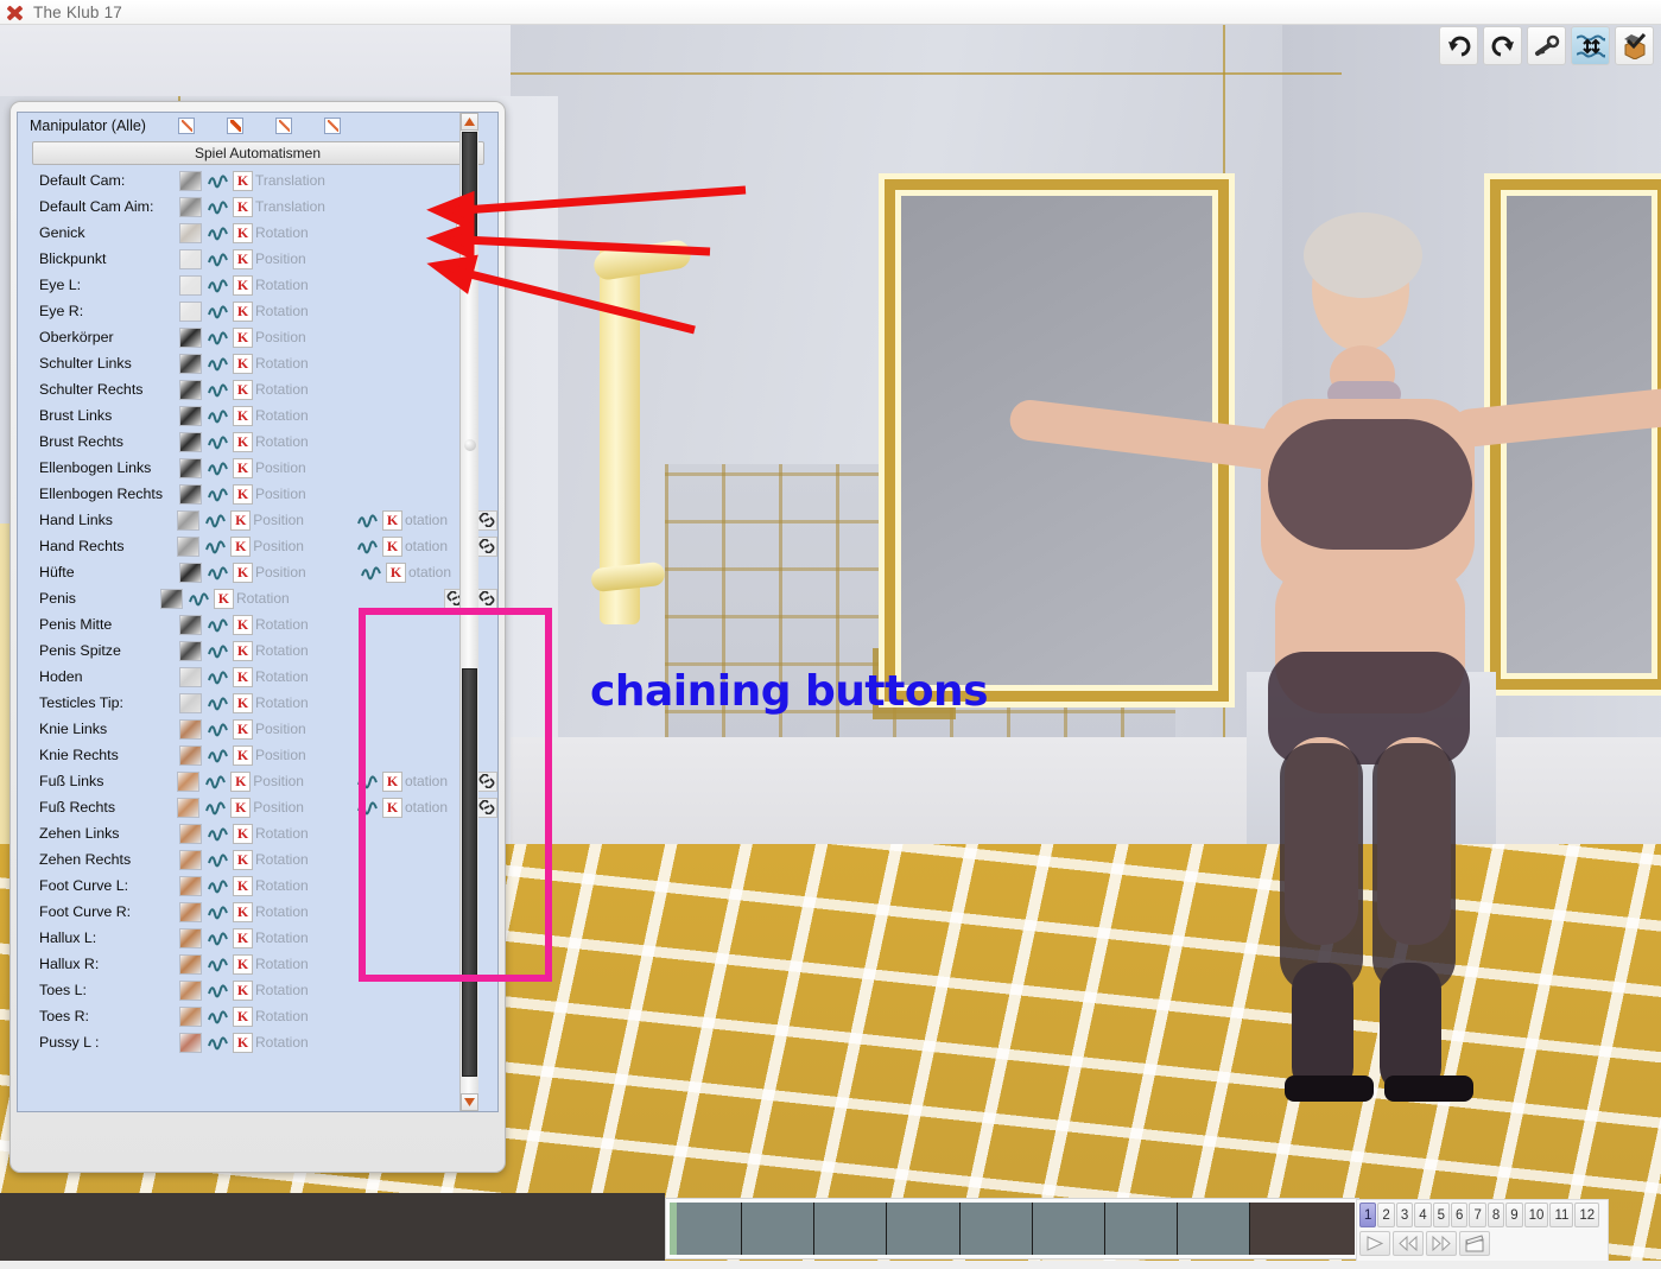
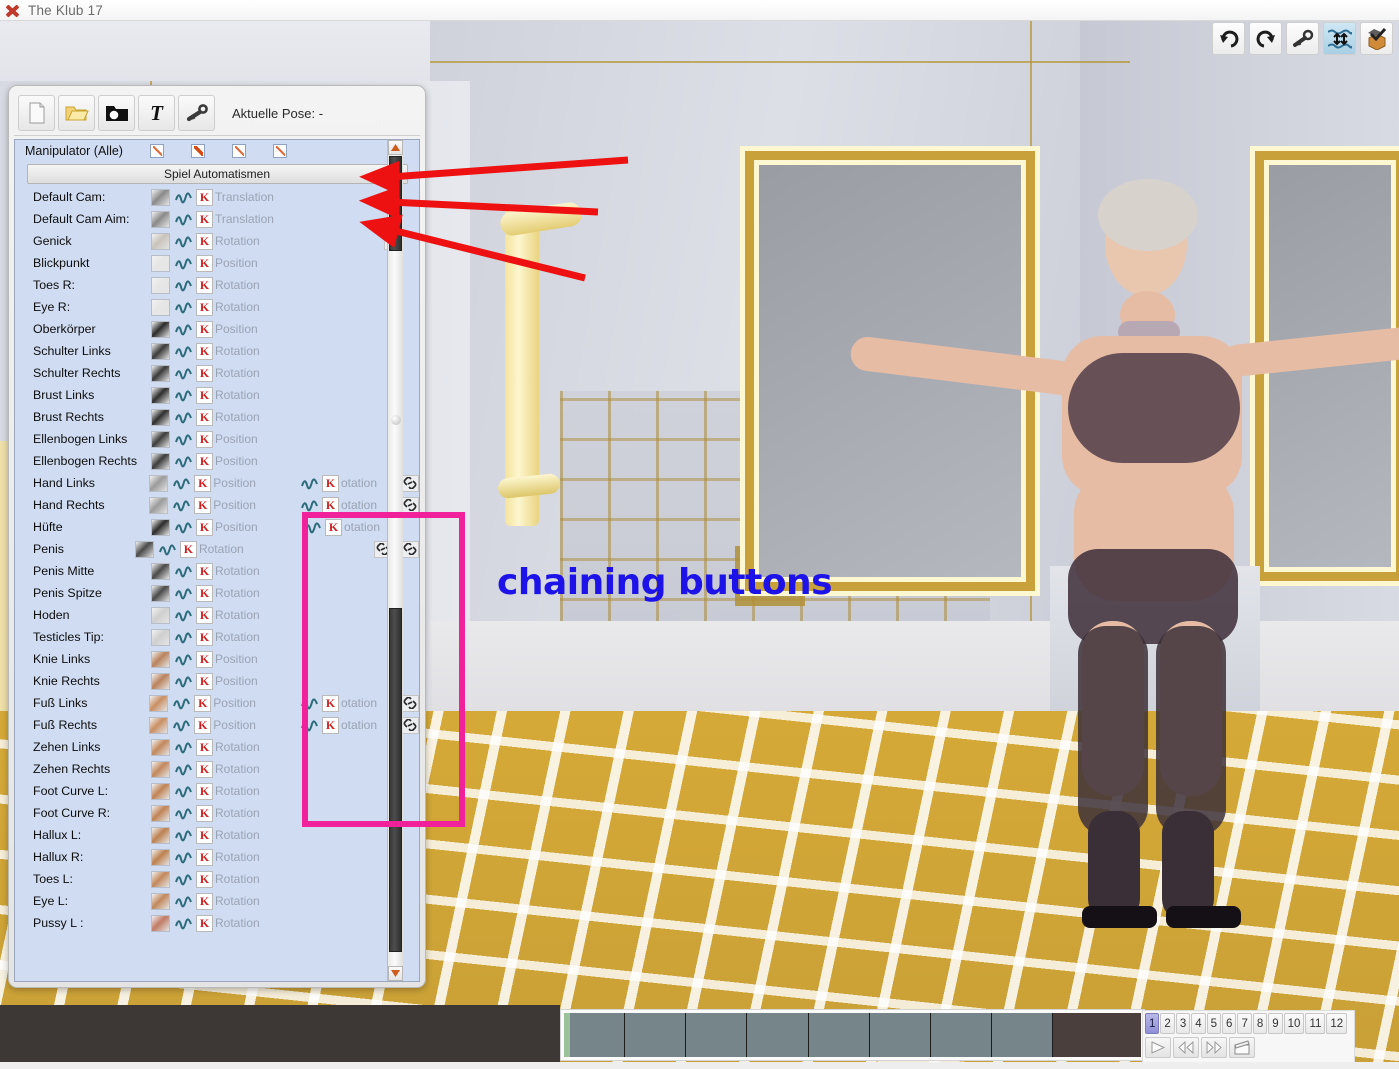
  The Klub 17
+ T
+ Aktuelle Pose: -
  Manipulator (Alle)
  Spiel Automatismen
  Default Cam:
  K
  Translation
  Default Cam Aim:
  K
  Translation
  Genick
  K
  Rotation
  Blickpunkt
  K
  Position
- Eye L:
+ Toes R:
  K
  Rotation
  Eye R:
  K
  Rotation
  Oberkörper
  K
  Position
  Schulter Links
  K
  Rotation
  Schulter Rechts
  K
  Rotation
  Brust Links
  K
  Rotation
  Brust Rechts
  K
  Rotation
  Ellenbogen Links
  K
  Position
  Ellenbogen Rechts
  K
  Position
  Hand Links
  K
  Position
  K
  otation
  Hand Rechts
  K
  Position
  K
  otation
  Hüfte
  K
  Position
  K
  otation
  Penis
  K
  Rotation
  Penis Mitte
  K
  Rotation
  Penis Spitze
  K
  Rotation
  Hoden
  K
  Rotation
  Testicles Tip:
  K
  Rotation
  Knie Links
  K
  Position
  Knie Rechts
  K
  Position
  Fuß Links
  K
  Position
  K
  otation
  Fuß Rechts
  K
  Position
  K
  otation
  Zehen Links
  K
  Rotation
  Zehen Rechts
  K
  Rotation
  Foot Curve L:
  K
  Rotation
  Foot Curve R:
  K
  Rotation
  Hallux L:
  K
  Rotation
  Hallux R:
  K
  Rotation
  Toes L:
  K
  Rotation
- Toes R:
+ Eye L:
  K
  Rotation
  Pussy L :
  K
  Rotation
  chaining buttons
  1
  2
  3
  4
  5
  6
  7
  8
  9
  10
  11
  12
